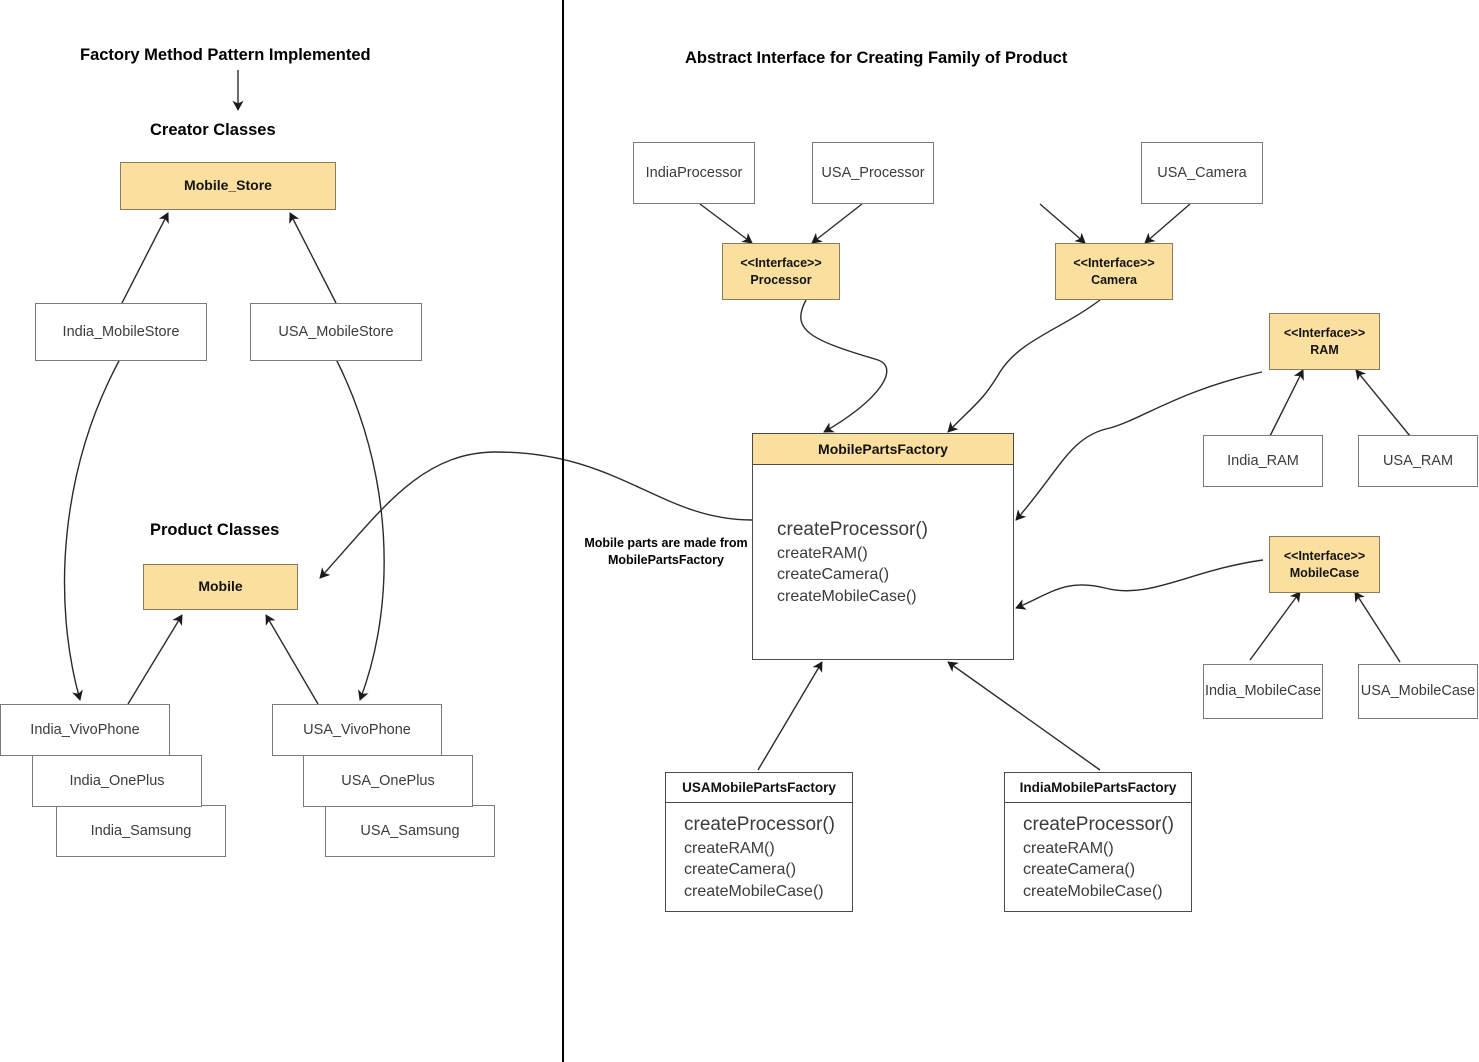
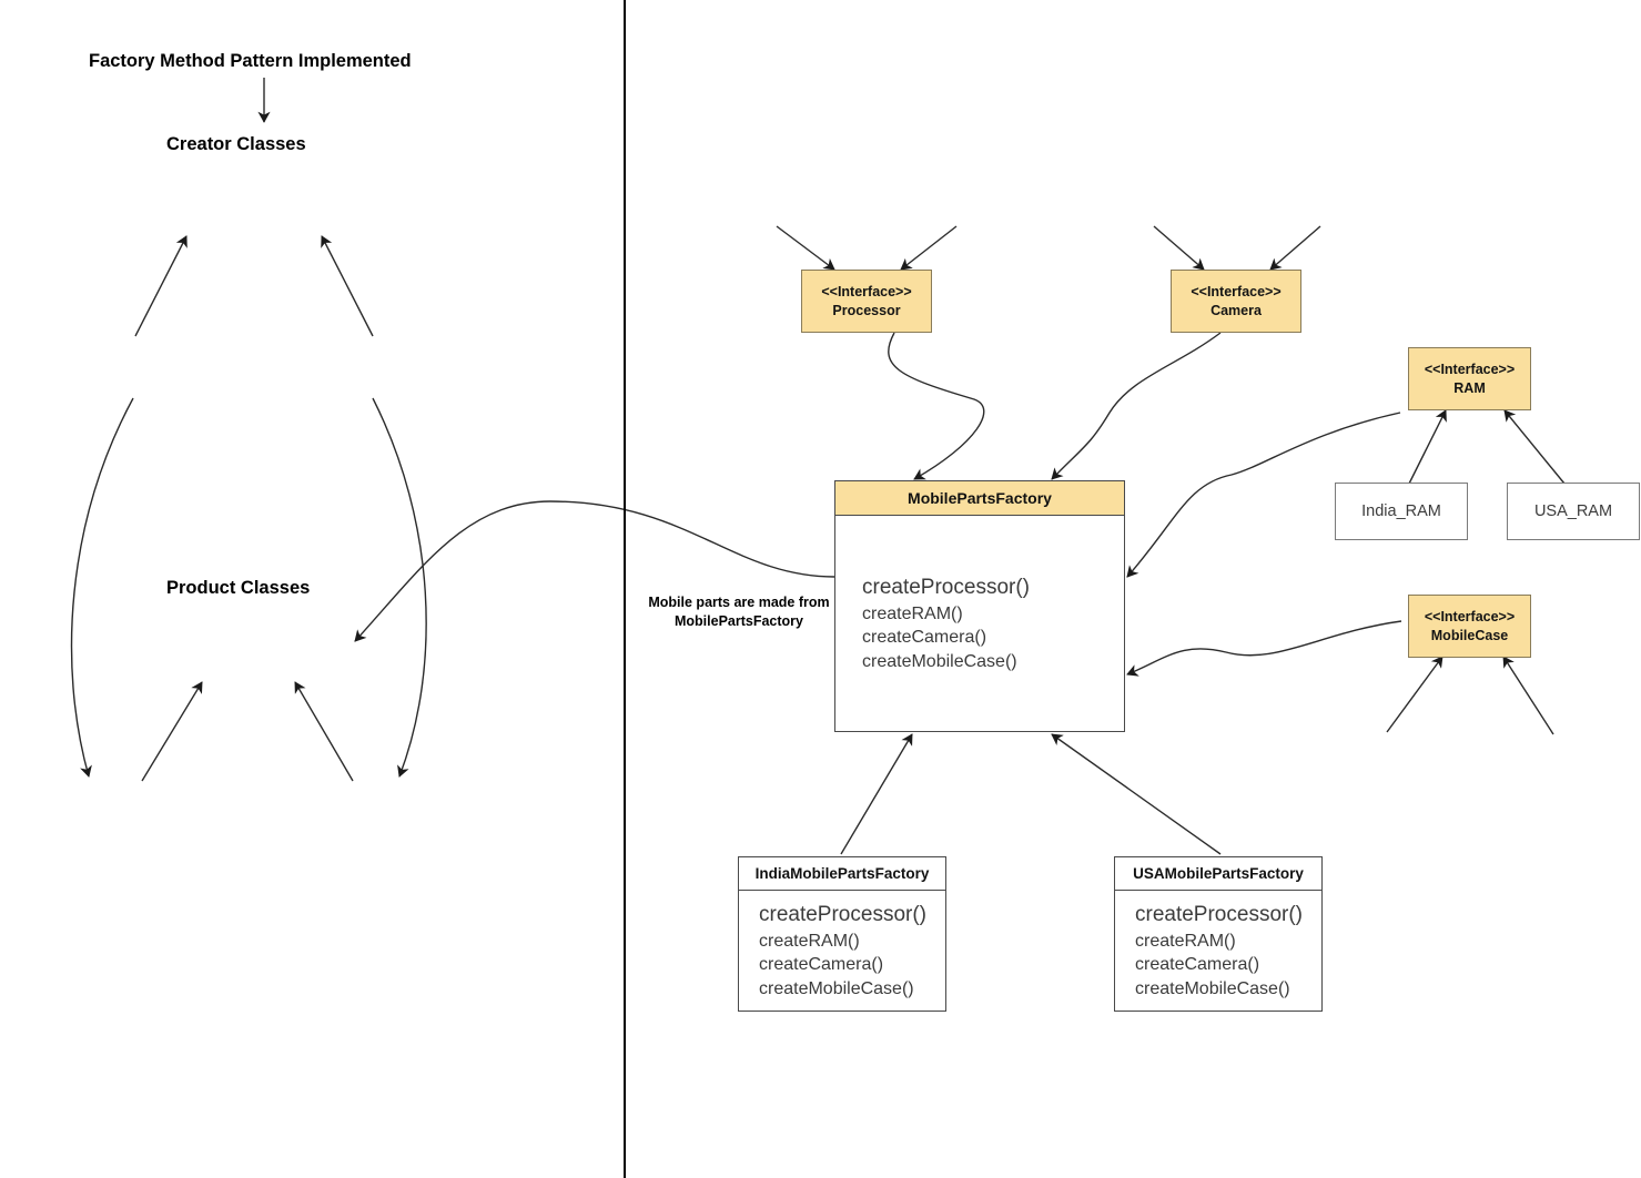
  Factory Method Pattern Implemented
  Creator Classes
- Mobile_Store
- India_MobileStore
- USA_MobileStore
  Product Classes
- Mobile
- India_VivoPhone
- India_OnePlus
- India_Samsung
- USA_VivoPhone
- USA_OnePlus
- USA_Samsung
- Abstract Interface for Creating Family of Product
- IndiaProcessor
- USA_Processor
- USA_Camera
  <<Interface>>
  Processor
  <<Interface>>
  Camera
  <<Interface>>
  RAM
  <<Interface>>
  MobileCase
  India_RAM
  USA_RAM
- India_MobileCase
- USA_MobileCase
  MobilePartsFactory
  createProcessor()
  createRAM()
  createCamera()
  createMobileCase()
  Mobile parts are made from
  MobilePartsFactory
- USAMobilePartsFactory
+ IndiaMobilePartsFactory
  createProcessor()
  createRAM()
  createCamera()
  createMobileCase()
- IndiaMobilePartsFactory
+ USAMobilePartsFactory
  createProcessor()
  createRAM()
  createCamera()
  createMobileCase()
